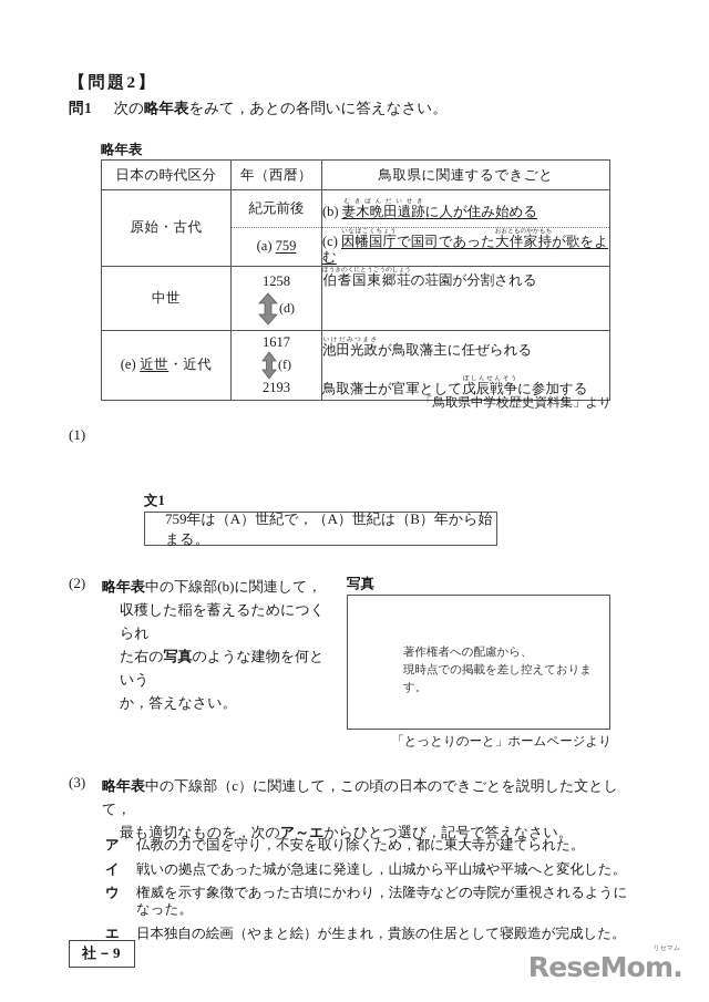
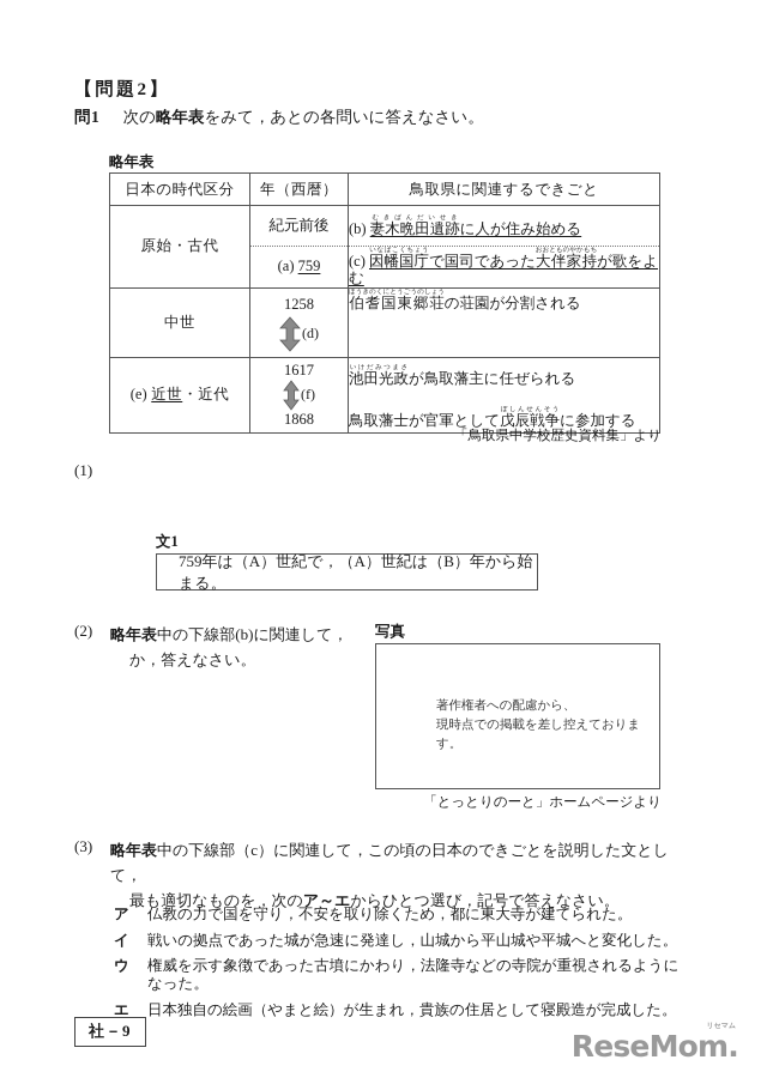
  【問題2】
  問1 次の略年表をみて，あとの各問いに答えなさい。
  略年表
  日本の時代区分	年（西暦）	鳥取県に関連するできごと
  原始・古代	紀元前後	(b) 妻木晩田遺跡に人が住み始める
- (e) 近世・近代	1617 (f) 2193	池田光政が鳥取藩主に任ぜられる 鳥取藩士が官軍として戊辰戦争に参加する
+ (e) 近世・近代	1617 (f) 1868	池田光政が鳥取藩主に任ぜられる 鳥取藩士が官軍として戊辰戦争に参加する
  「鳥取県中学校歴史資料集」より
  (1)
  文1
  759年は（A）世紀で，（A）世紀は（B）年から始まる。
  (2)
  略年表中の下線部(b)に関連して，
- 収穫した稲を蓄えるためにつくられ
- た右の写真のような建物を何という
  か，答えなさい。
  写真
  著作権者への配慮から、
  現時点での掲載を差し控えております。
  「とっとりのーと」ホームページより
  (3)
  略年表中の下線部（c）に関連して，この頃の日本のできごとを説明した文として，
  最も適切なものを，次のア～エからひとつ選び，記号で答えなさい。
  ア
  仏教の力で国を守り，不安を取り除くため，都に東大寺が建てられた。
  イ
  戦いの拠点であった城が急速に発達し，山城から平山城や平城へと変化した。
  ウ
  権威を示す象徴であった古墳にかわり，法隆寺などの寺院が重視されるようになった。
  エ
  日本独自の絵画（やまと絵）が生まれ，貴族の住居として寝殿造が完成した。
  社－9
  ReseMom.
